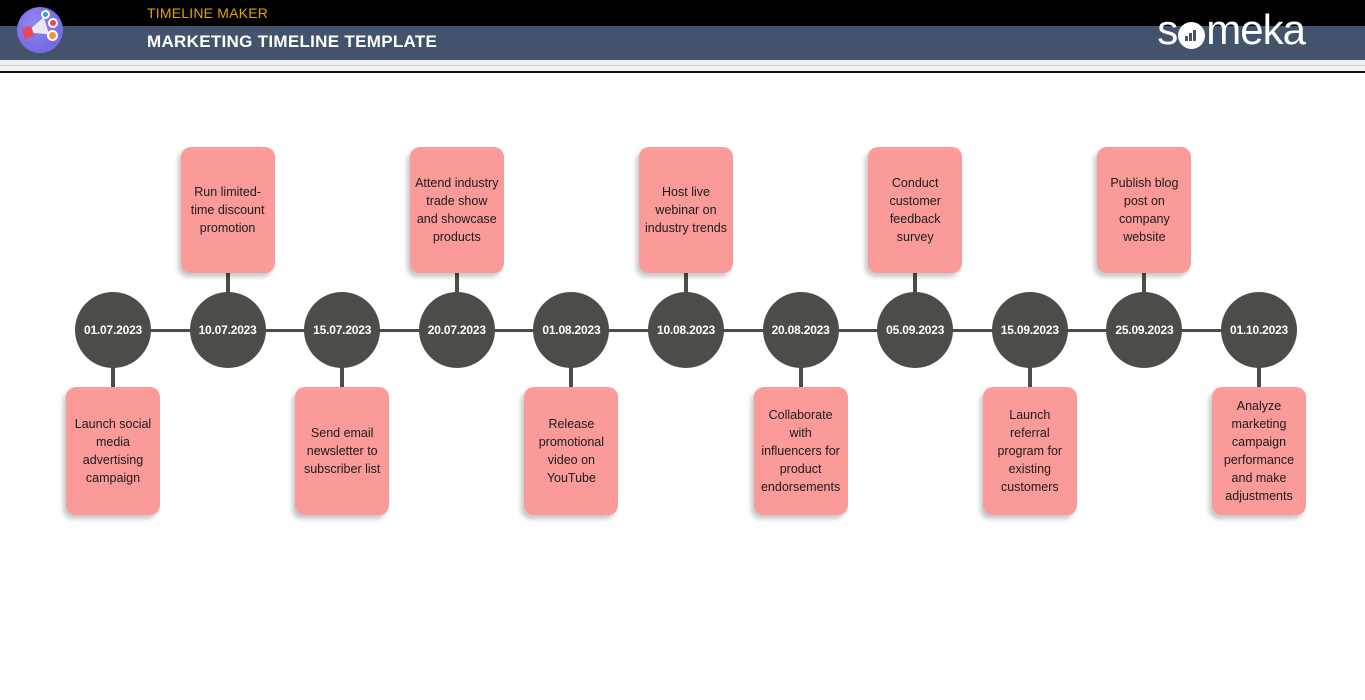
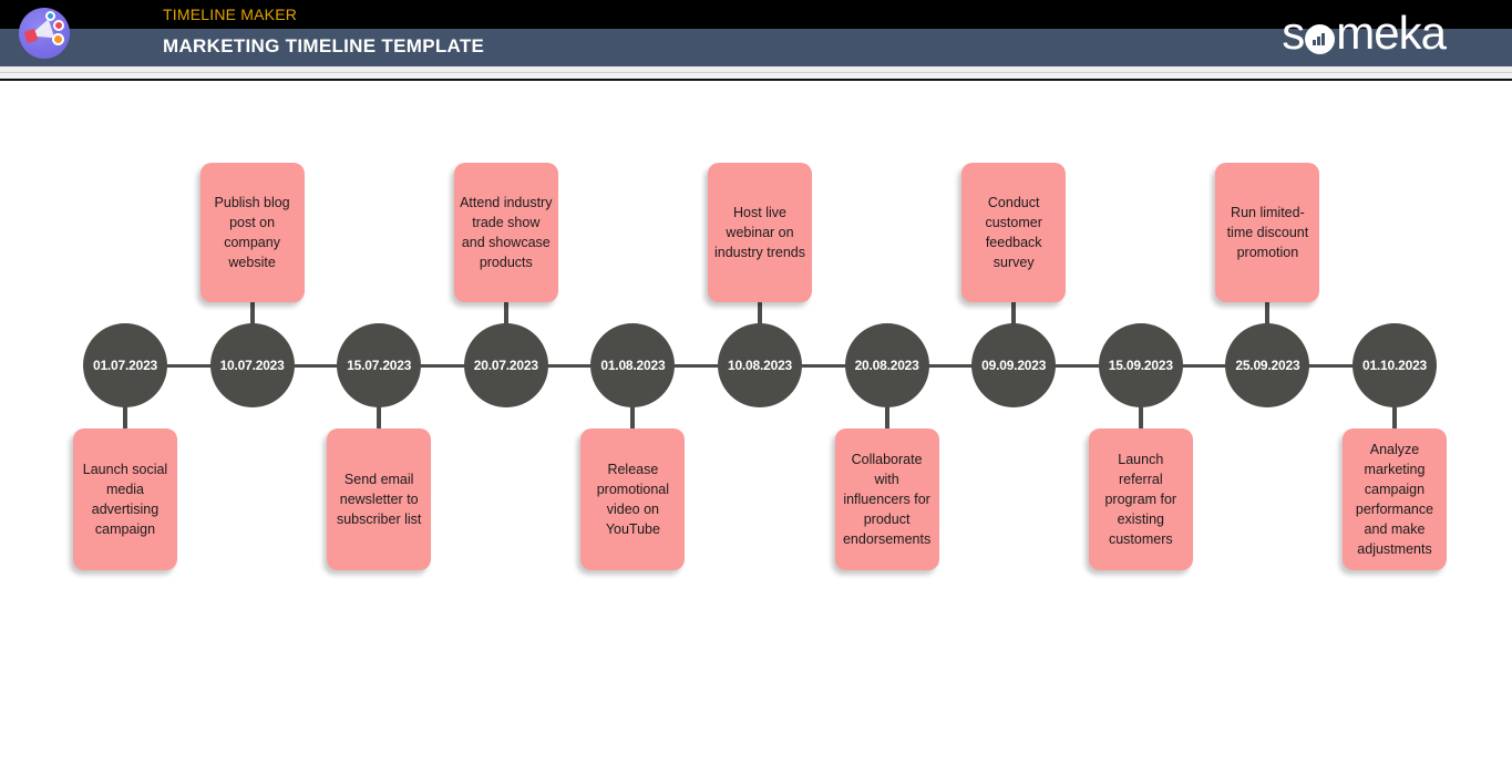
  TIMELINE MAKER
  MARKETING TIMELINE TEMPLATE
  s
  meka
  Launch social media advertising campaign
  01.07.2023
- Run limited-time discount promotion
+ Publish blog post on company website
  10.07.2023
  Send email newsletter to subscriber list
  15.07.2023
  Attend industry trade show and showcase products
  20.07.2023
  Release promotional video on YouTube
  01.08.2023
  Host live webinar on industry trends
  10.08.2023
  Collaborate with influencers for product endorsements
  20.08.2023
  Conduct customer feedback survey
- 05.09.2023
+ 09.09.2023
  Launch referral program for existing customers
  15.09.2023
- Publish blog post on company website
+ Run limited-time discount promotion
  25.09.2023
  Analyze marketing campaign performance and make adjustments
  01.10.2023
